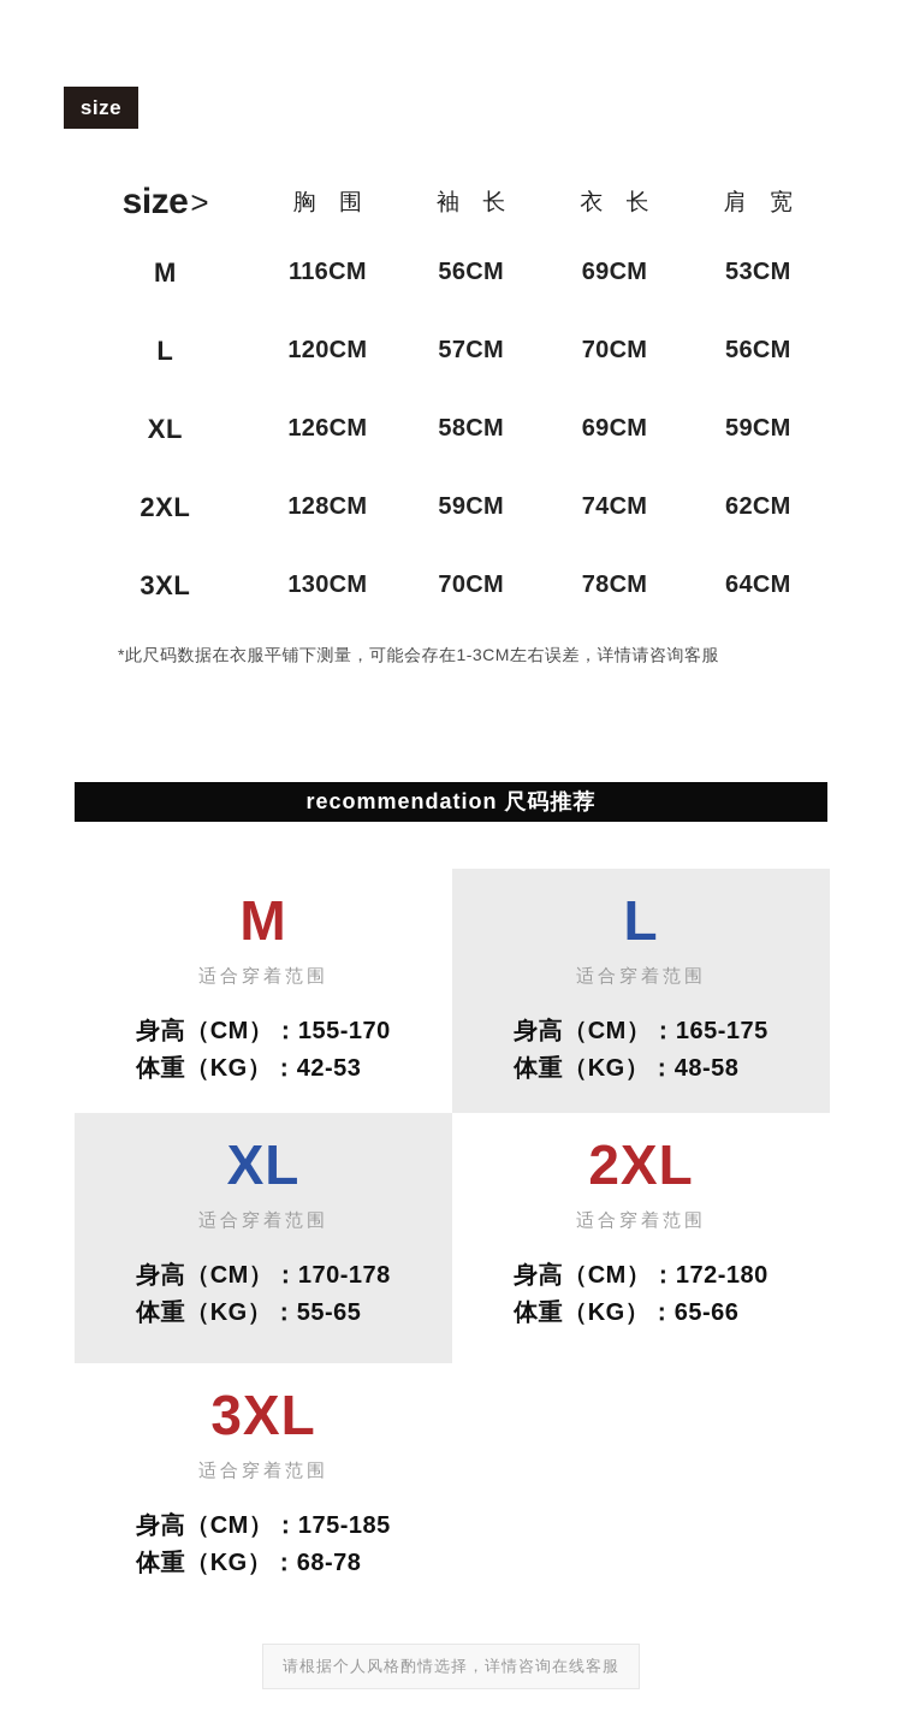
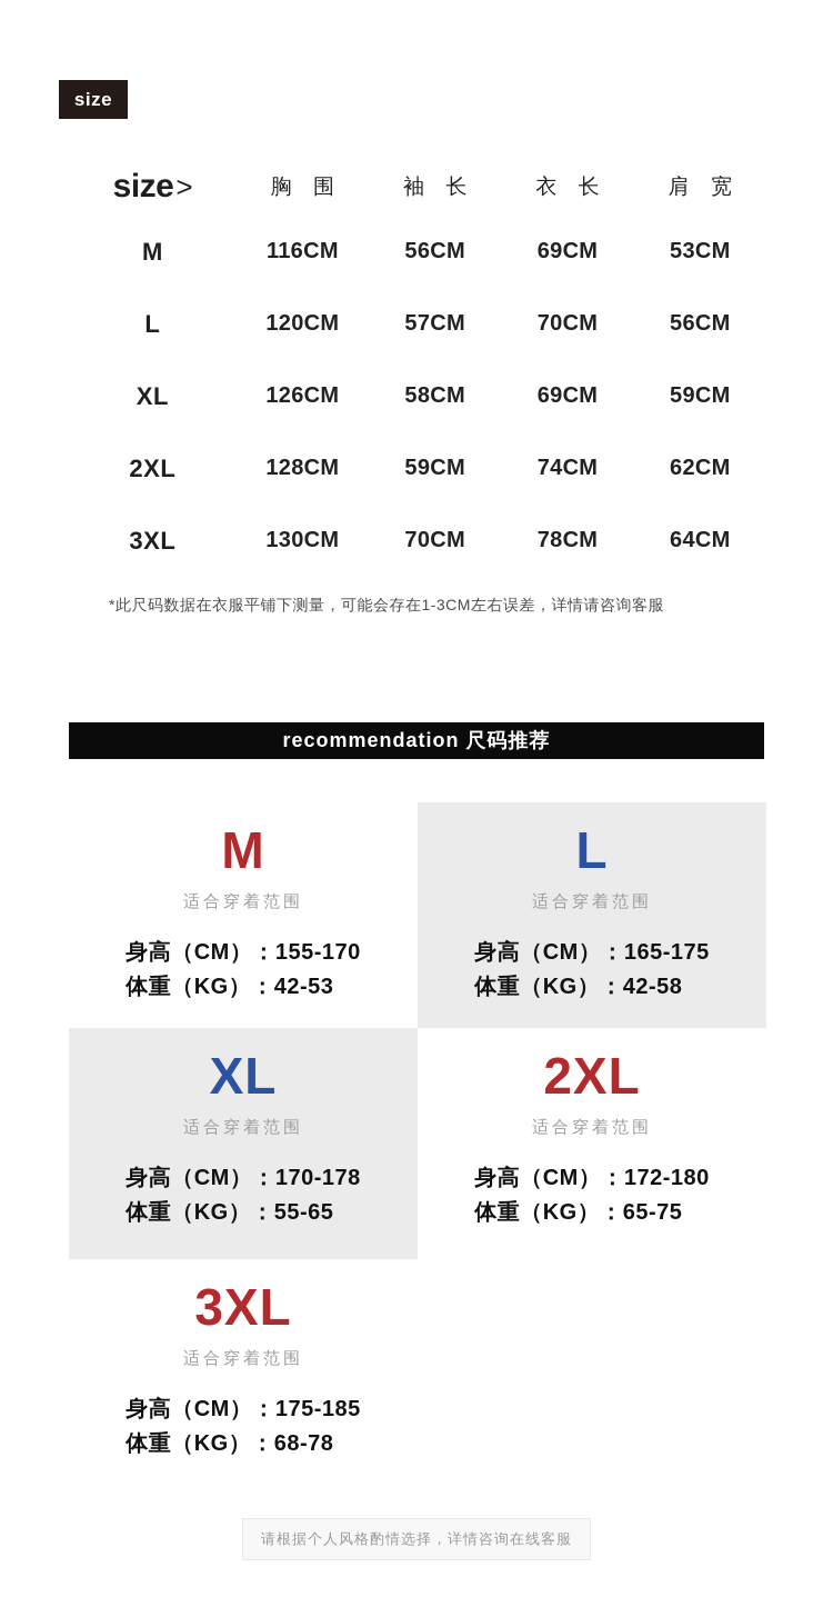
  size
  size>
  胸 围
  袖 长
  衣 长
  肩 宽
  M
  116CM
  56CM
  69CM
  53CM
  L
  120CM
  57CM
  70CM
  56CM
  XL
  126CM
  58CM
  69CM
  59CM
  2XL
  128CM
  59CM
  74CM
  62CM
  3XL
  130CM
  70CM
  78CM
  64CM
  *此尺码数据在衣服平铺下测量，可能会存在1-3CM左右误差，详情请咨询客服
  recommendation 尺码推荐
  M
  适合穿着范围
  身高（CM）：155-170
  体重（KG）：42-53
  L
  适合穿着范围
  身高（CM）：165-175
- 体重（KG）：48-58
+ 体重（KG）：42-58
  XL
  适合穿着范围
  身高（CM）：170-178
  体重（KG）：55-65
  2XL
  适合穿着范围
  身高（CM）：172-180
- 体重（KG）：65-66
+ 体重（KG）：65-75
  3XL
  适合穿着范围
  身高（CM）：175-185
  体重（KG）：68-78
  请根据个人风格酌情选择，详情咨询在线客服
